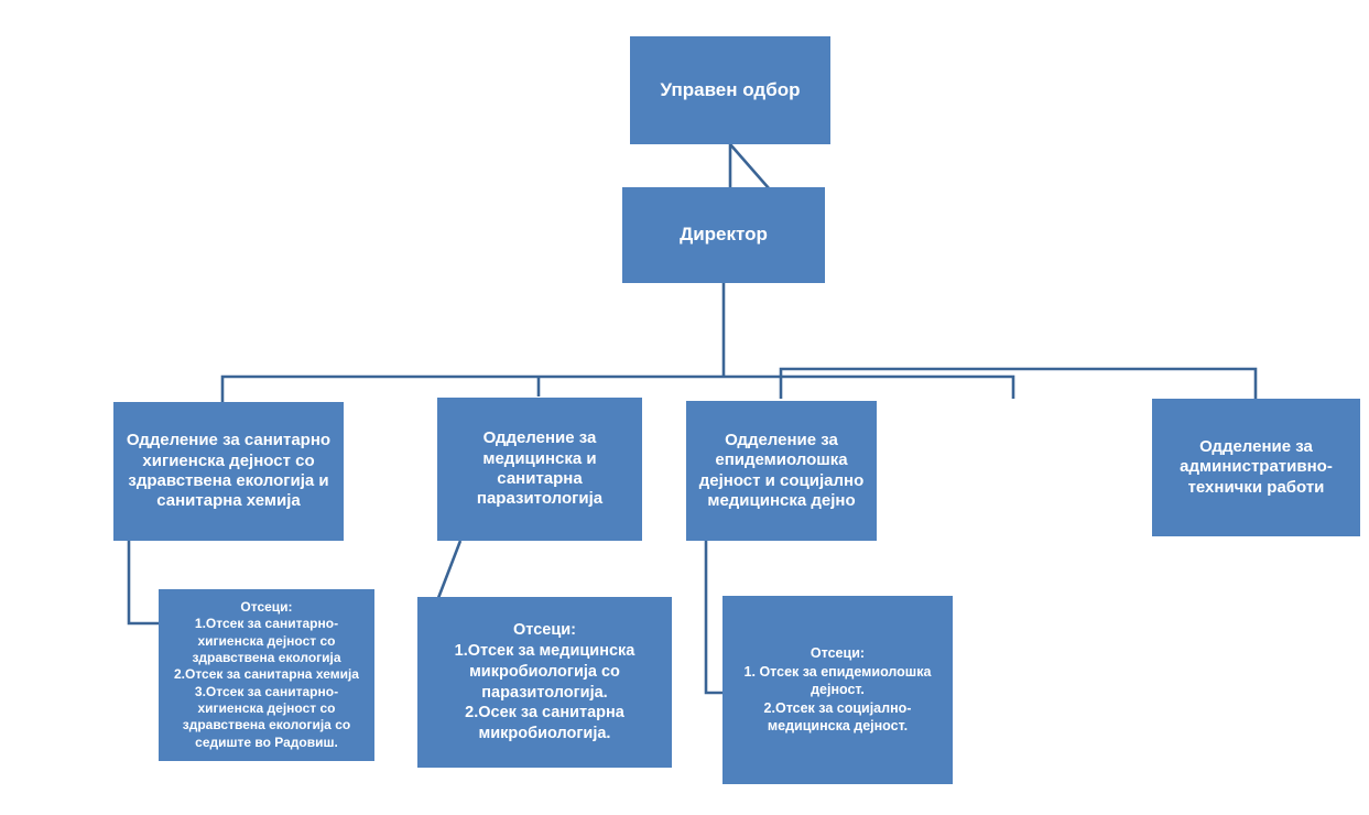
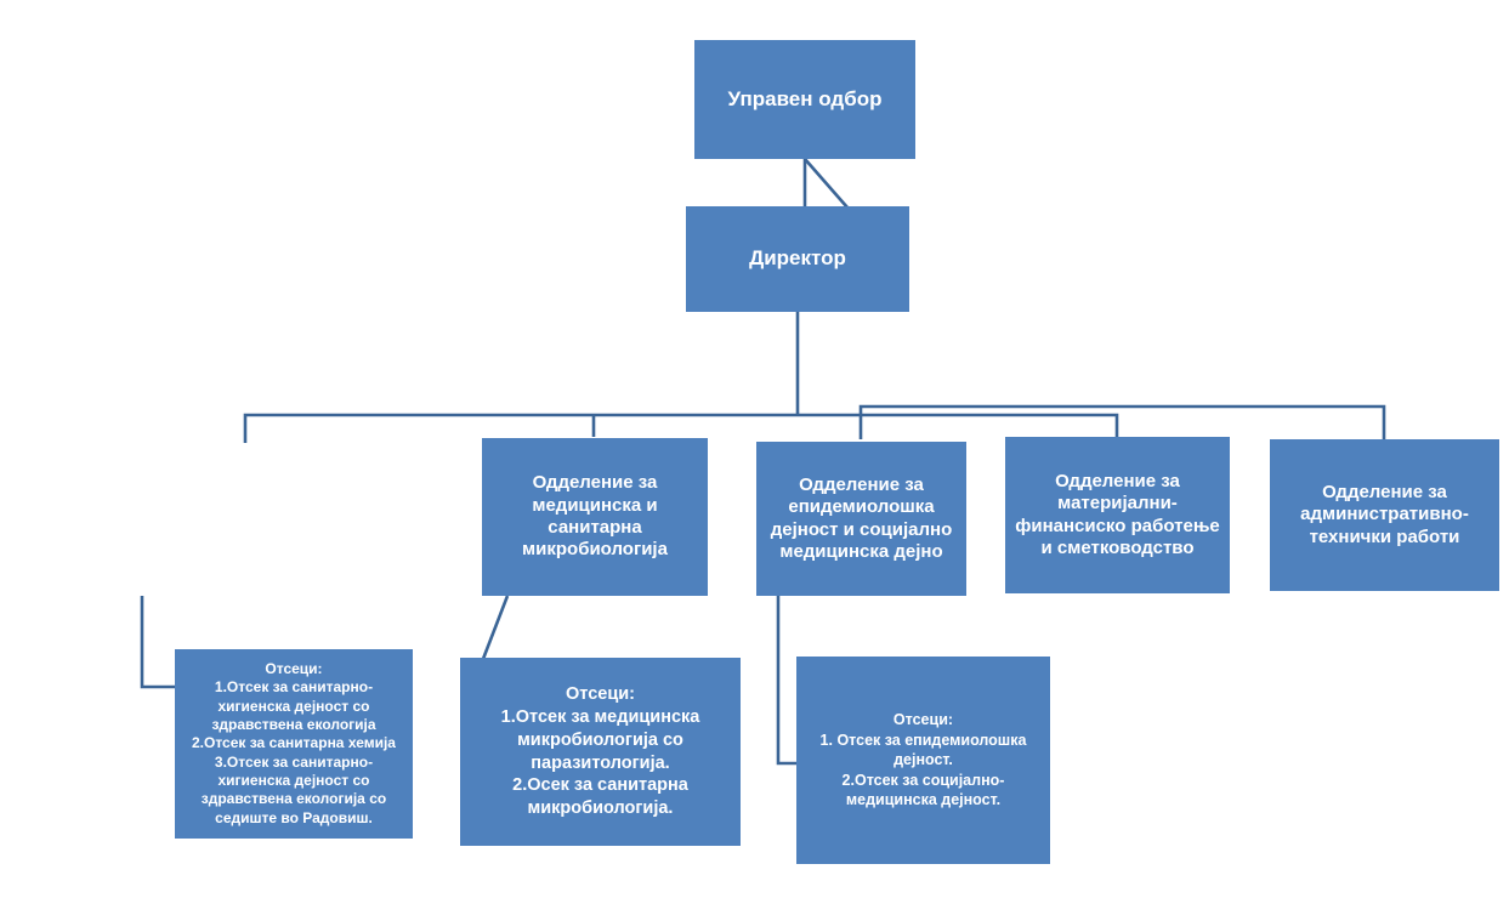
  Управен одбор
  Директор
- Одделение за санитарно хигиенска дејност со здравствена екологија и санитарна хемија
- Одделение за медицинска и санитарна паразитологија
+ Одделение за медицинска и санитарна микробиологија
  Одделение за епидемиолошка дејност и социјално медицинска дејно
+ Одделение за материјални-финансиско работење и сметководство
  Одделение за административно-технички работи
  Отсеци:
  1.Отсек за санитарно-
  хигиенска дејност со
  здравствена екологија
  2.Отсек за санитарна хемија
  3.Отсек за санитарно-
  хигиенска дејност со
  здравствена екологија со
  седиште во Радовиш.
  Отсеци:
  1.Отсек за медицинска
  микробиологија со
  паразитологија.
  2.Осек за санитарна
  микробиологија.
  Отсеци:
  1. Отсек за епидемиолошка
  дејност.
  2.Отсек за социјално-
  медицинска дејност.
